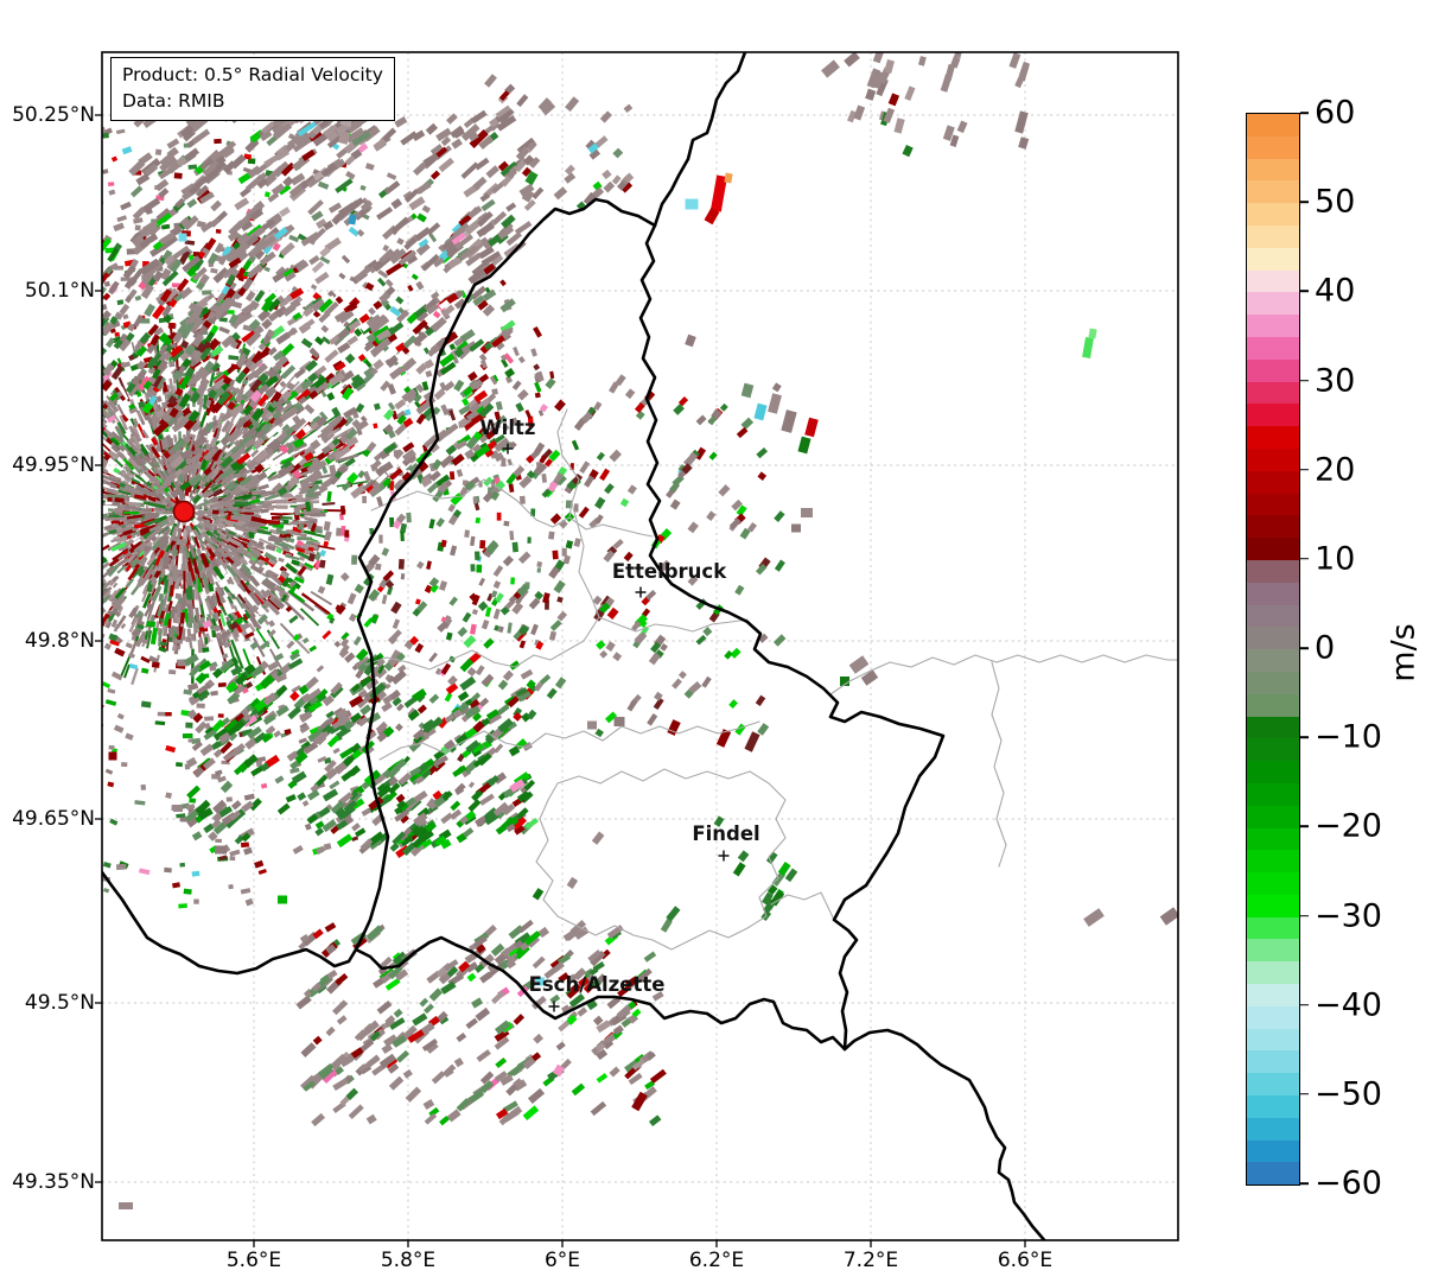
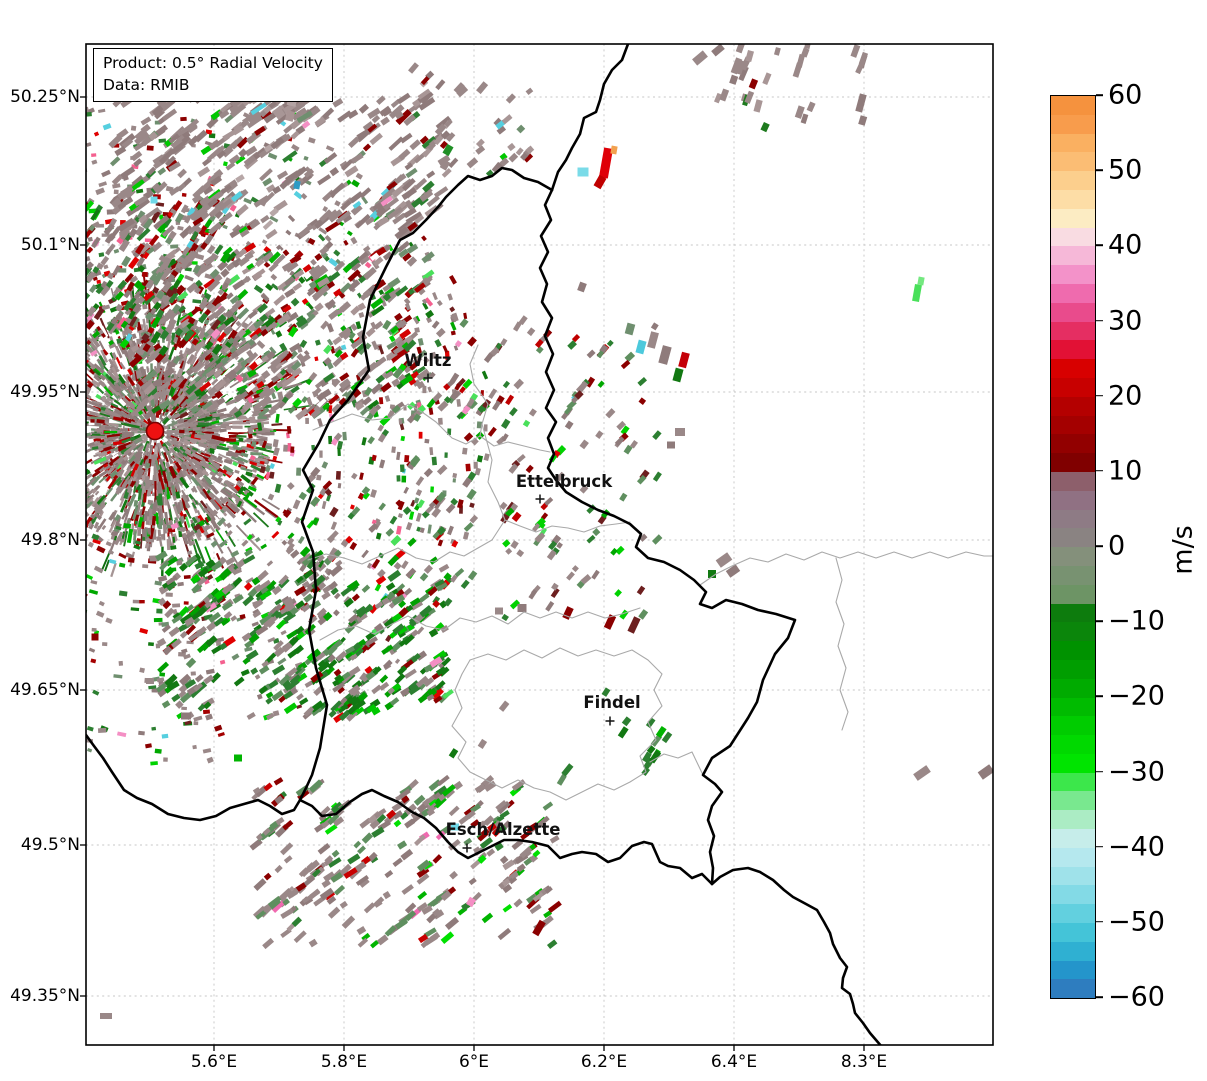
  Wiltz
  Ettelbruck
  Findel
  Esch/Alzette
  Product: 0.5° Radial Velocity
  Data: RMIB
  50.25°N
  50.1°N
  49.95°N
  49.8°N
  49.65°N
  49.5°N
  49.35°N
  5.6°E
  5.8°E
  6°E
  6.2°E
- 7.2°E
+ 6.4°E
- 6.6°E
+ 8.3°E
  60
  50
  40
  30
  20
  10
  0
  −10
  −20
  −30
  −40
  −50
  −60
